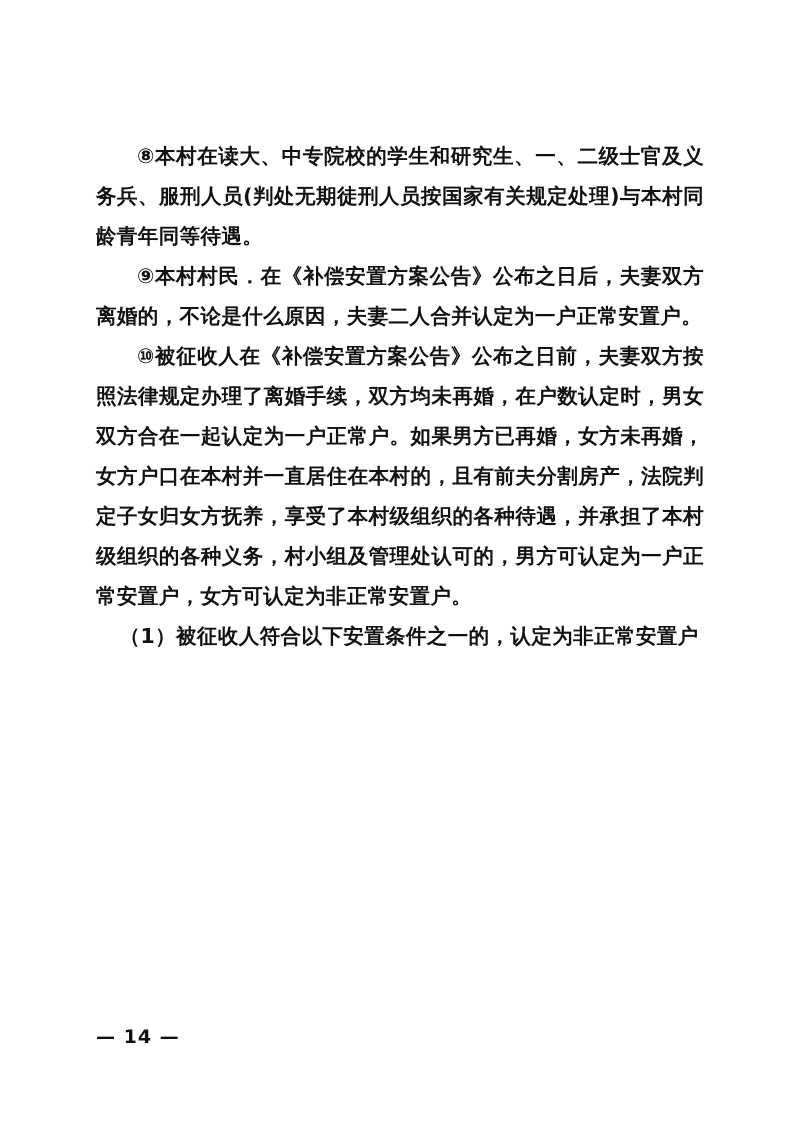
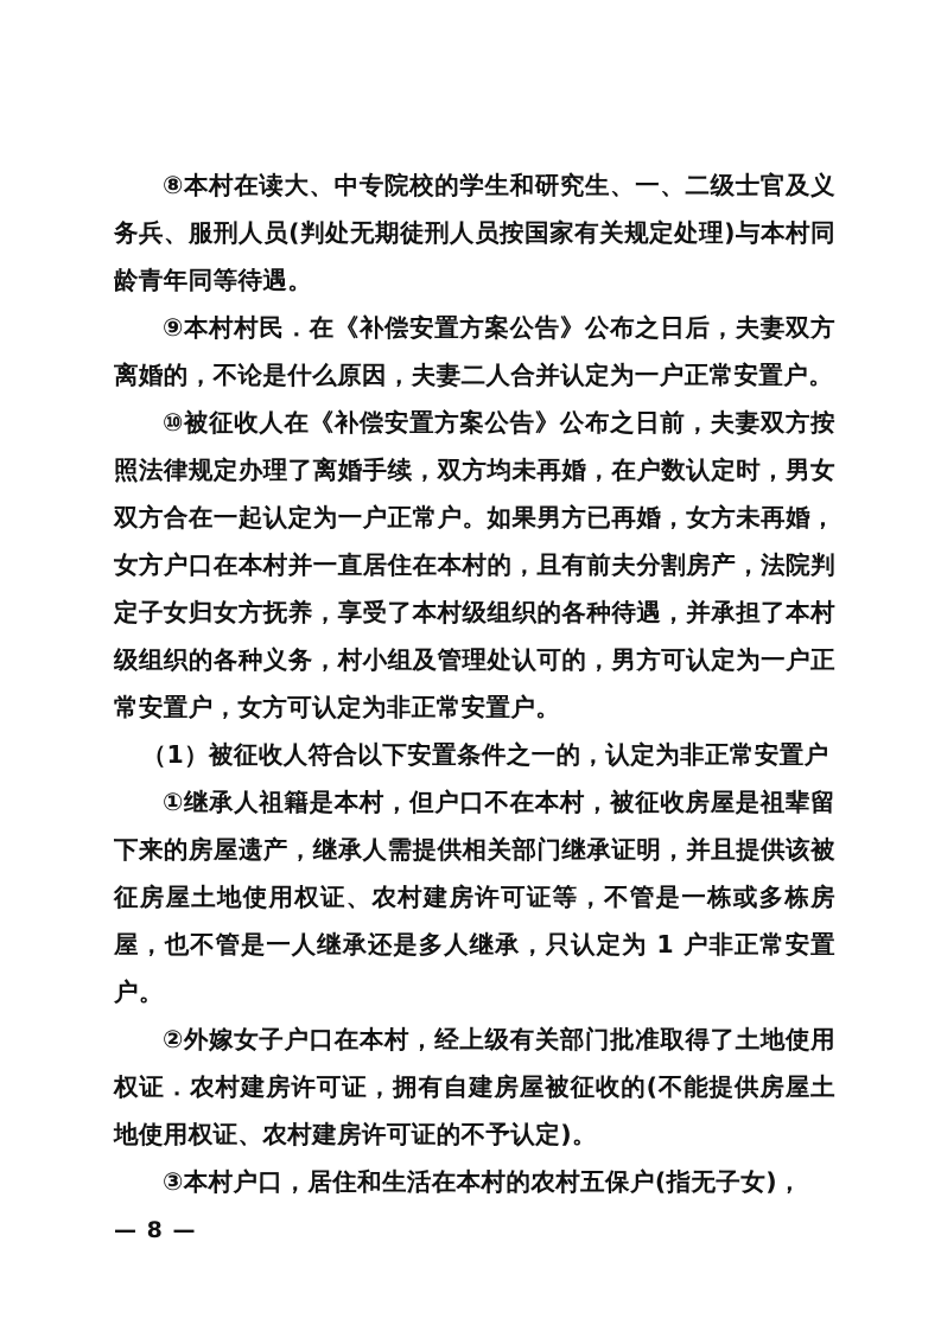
  ⑧本村在读大、中专院校的学生和研究生、一、二级士官及义务兵、服刑人员(判处无期徒刑人员按国家有关规定处理)与本村同龄青年同等待遇。
  ⑨本村村民．在《补偿安置方案公告》公布之日后，夫妻双方离婚的，不论是什么原因，夫妻二人合并认定为一户正常安置户。
  ⑩被征收人在《补偿安置方案公告》公布之日前，夫妻双方按照法律规定办理了离婚手续，双方均未再婚，在户数认定时，男女双方合在一起认定为一户正常户。如果男方已再婚，女方未再婚，女方户口在本村并一直居住在本村的，且有前夫分割房产，法院判定子女归女方抚养，享受了本村级组织的各种待遇，并承担了本村级组织的各种义务，村小组及管理处认可的，男方可认定为一户正常安置户，女方可认定为非正常安置户。
  （1）被征收人符合以下安置条件之一的，认定为非正常安置户
+ ①继承人祖籍是本村，但户口不在本村，被征收房屋是祖辈留下来的房屋遗产，继承人需提供相关部门继承证明，并且提供该被征房屋土地使用权证、农村建房许可证等，不管是一栋或多栋房屋，也不管是一人继承还是多人继承，只认定为 1 户非正常安置户。
+ ②外嫁女子户口在本村，经上级有关部门批准取得了土地使用权证．农村建房许可证，拥有自建房屋被征收的(不能提供房屋土地使用权证、农村建房许可证的不予认定)。
+ ③本村户口，居住和生活在本村的农村五保户(指无子女)，
- — 14 —
+ — 8 —
